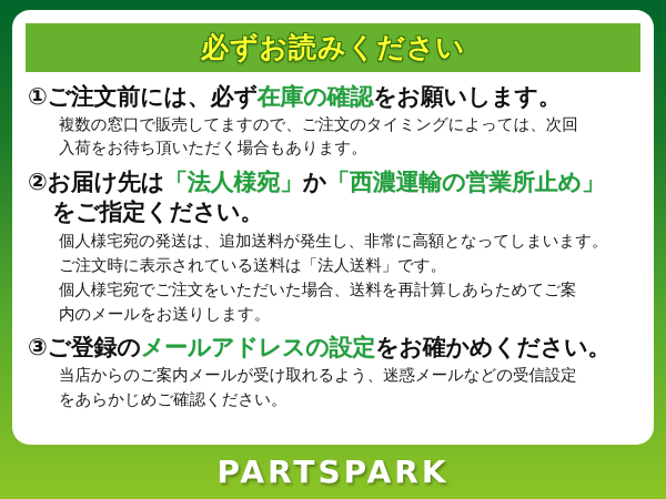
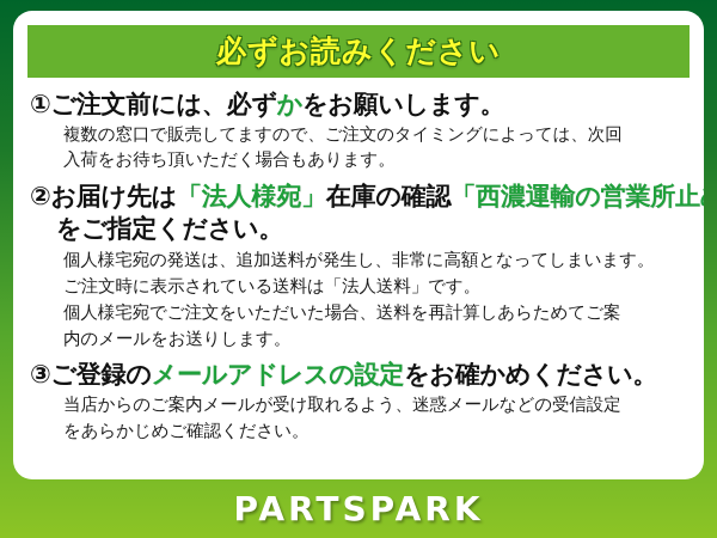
  必ずお読みください
- ①ご注文前には、必ず在庫の確認をお願いします。
+ ①ご注文前には、必ずかをお願いします。
  複数の窓口で販売してますので、ご注文のタイミングによっては、次回
  入荷をお待ち頂いただく場合もあります。
- ②お届け先は「法人様宛」か「西濃運輸の営業所止め」
+ ②お届け先は「法人様宛」在庫の確認「西濃運輸の営業所止
  をご指定ください。
  個人様宅宛の発送は、追加送料が発生し、非常に高額となってしまいます。
  ご注文時に表示されている送料は「法人送料」です。
  個人様宅宛でご注文をいただいた場合、送料を再計算しあらためてご案
  内のメールをお送りします。
  ③ご登録のメールアドレスの設定をお確かめください。
  当店からのご案内メールが受け取れるよう、迷惑メールなどの受信設定
  をあらかじめご確認ください。
  PARTSPARK
